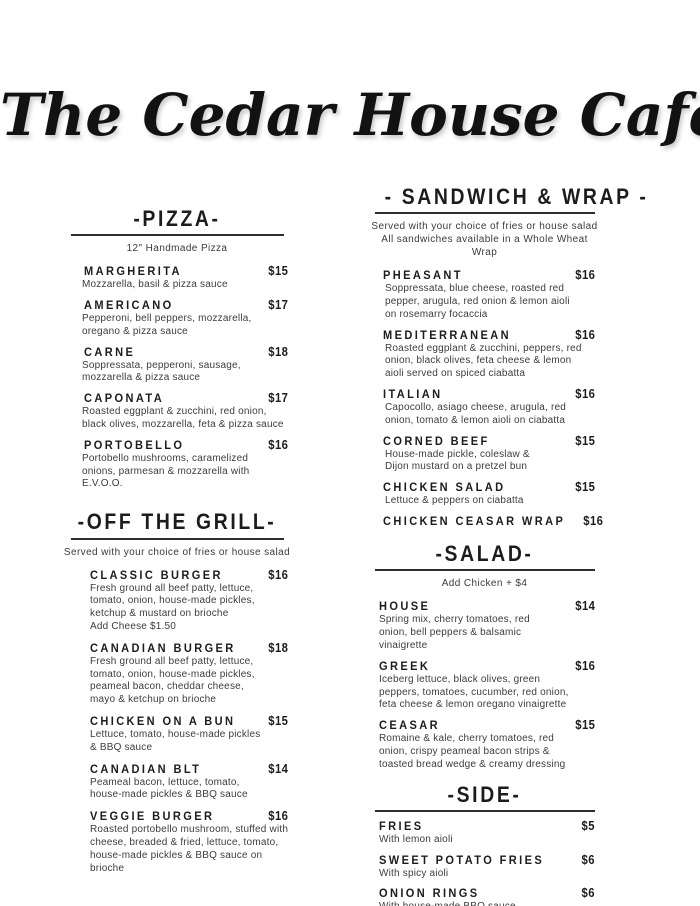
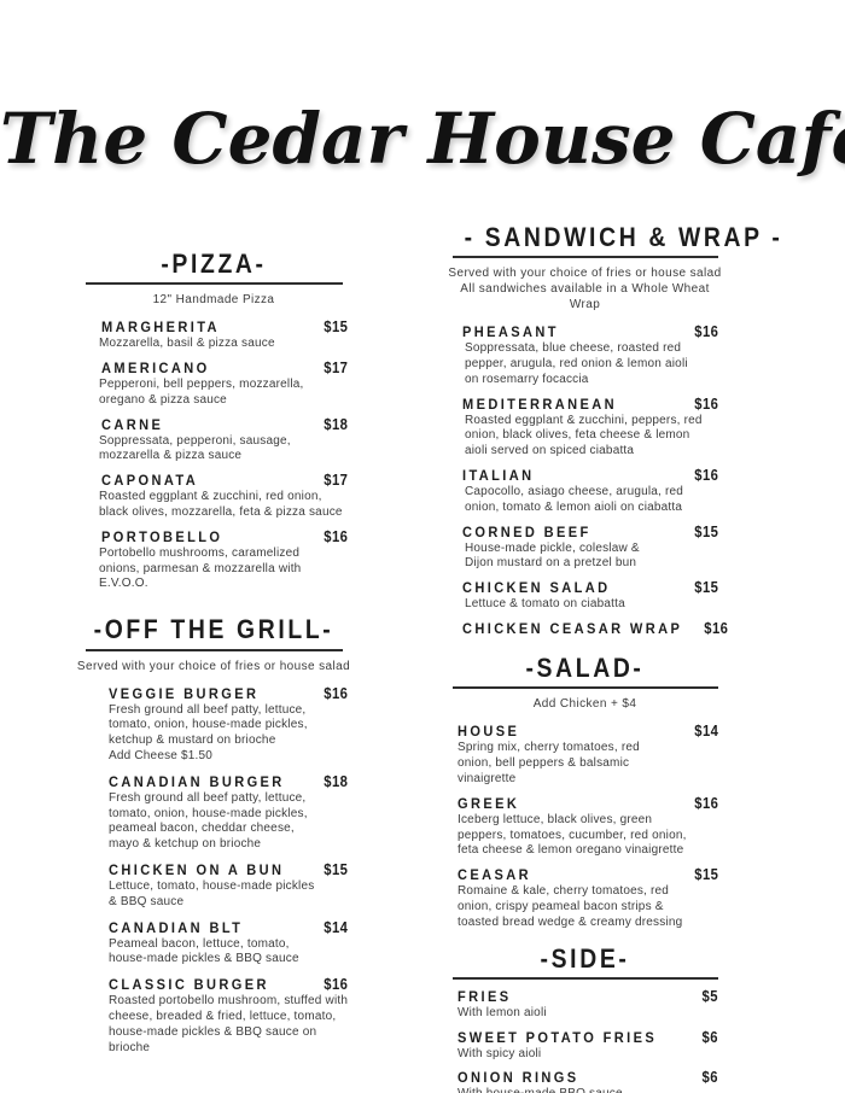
  The Cedar House Caf
  -PIZZA-
  12" Handmade Pizza
  MARGHERITA
  $15
  Mozzarella, basil & pizza sauce
  AMERICANO
  $17
  Pepperoni, bell peppers, mozzarella,
  oregano & pizza sauce
  CARNE
  $18
  Soppressata, pepperoni, sausage,
  mozzarella & pizza sauce
  CAPONATA
  $17
  Roasted eggplant & zucchini, red onion,
  black olives, mozzarella, feta & pizza sauce
  PORTOBELLO
  $16
  Portobello mushrooms, caramelized
  onions, parmesan & mozzarella with E.V.O.O.
  -OFF THE GRILL-
  Served with your choice of fries or house salad
- CLASSIC BURGER
+ VEGGIE BURGER
  $16
  Fresh ground all beef patty, lettuce,
  tomato, onion, house-made pickles,
  ketchup & mustard on brioche
  Add Cheese $1.50
  CANADIAN BURGER
  $18
  Fresh ground all beef patty, lettuce,
  tomato, onion, house-made pickles,
  peameal bacon, cheddar cheese,
  mayo & ketchup on brioche
  CHICKEN ON A BUN
  $15
  Lettuce, tomato, house-made pickles
  & BBQ sauce
  CANADIAN BLT
  $14
  Peameal bacon, lettuce, tomato,
  house-made pickles & BBQ sauce
- VEGGIE BURGER
+ CLASSIC BURGER
  $16
  Roasted portobello mushroom, stuffed with
  cheese, breaded & fried, lettuce, tomato,
  house-made pickles & BBQ sauce on brioche
  - SANDWICH & WRAP -
  Served with your choice of fries or house salad
  All sandwiches available in a Whole Wheat Wrap
  PHEASANT
  $16
  Soppressata, blue cheese, roasted red
  pepper, arugula, red onion & lemon aioli
  on rosemarry focaccia
  MEDITERRANEAN
  $16
  Roasted eggplant & zucchini, peppers, red
  onion, black olives, feta cheese & lemon
  aioli served on spiced ciabatta
  ITALIAN
  $16
  Capocollo, asiago cheese, arugula, red
  onion, tomato & lemon aioli on ciabatta
  CORNED BEEF
  $15
  House-made pickle, coleslaw &
  Dijon mustard on a pretzel bun
  CHICKEN SALAD
  $15
- Lettuce & peppers on ciabatta
+ Lettuce & tomato on ciabatta
  CHICKEN CEASAR WRAP
  $16
  -SALAD-
  Add Chicken + $4
  HOUSE
  $14
  Spring mix, cherry tomatoes, red
  onion, bell peppers & balsamic
  vinaigrette
  GREEK
  $16
  Iceberg lettuce, black olives, green
  peppers, tomatoes, cucumber, red onion,
  feta cheese & lemon oregano vinaigrette
  CEASAR
  $15
  Romaine & kale, cherry tomatoes, red
  onion, crispy peameal bacon strips &
  toasted bread wedge & creamy dressing
  -SIDE-
  FRIES
  $5
  With lemon aioli
  SWEET POTATO FRIES
  $6
  With spicy aioli
  ONION RINGS
  $6
